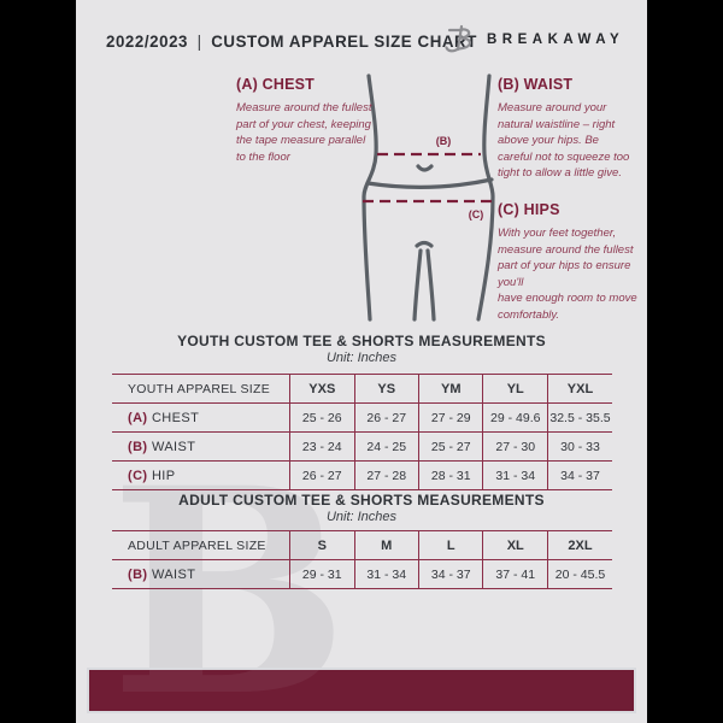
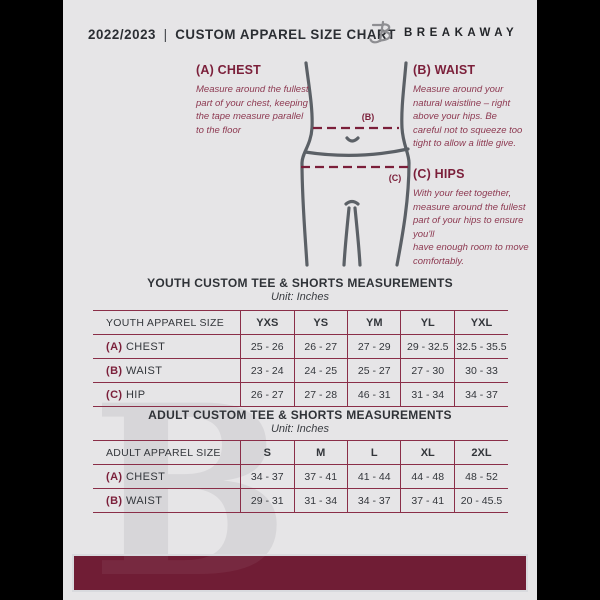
  B
  2022/2023 | CUSTOM APPAREL SIZE CHAT
  BREAKAWAY
  (B)
  (C)
  (A) CHEST
  Measure around the fullest part of your chest, keeping the tape measure parallel to the floor
  (B) WAIST
  Measure around your natural waistline – right above your hips. Be careful not to squeeze too tight to allow a little give.
  (C) HIPS
  With your feet together, measure around the fullest part of your hips to ensure you'll
  have enough room to move comfortably.
  YOUTH CUSTOM TEE & SHORTS MEASUREMENTS
  Unit: Inches
  YOUTH APPAREL SIZE	YXS	YS	YM	YL	YXL
- (A) CHEST	25 - 26	26 - 27	27 - 29	29 - 49.6	32.5 - 35.5
+ (A) CHEST	25 - 26	26 - 27	27 - 29	29 - 32.5	32.5 - 35.5
  (B) WAIST	23 - 24	24 - 25	25 - 27	27 - 30	30 - 33
- (C) HIP	26 - 27	27 - 28	28 - 31	31 - 34	34 - 37
+ (C) HIP	26 - 27	27 - 28	46 - 31	31 - 34	34 - 37
  ADULT CUSTOM TEE & SHORTS MEASUREMENTS
  Unit: Inches
  ADULT APPAREL SIZE	S	M	L	XL	2XL
+ (A) CHEST	34 - 37	37 - 41	41 - 44	44 - 48	48 - 52
  (B) WAIST	29 - 31	31 - 34	34 - 37	37 - 41	20 - 45.5
